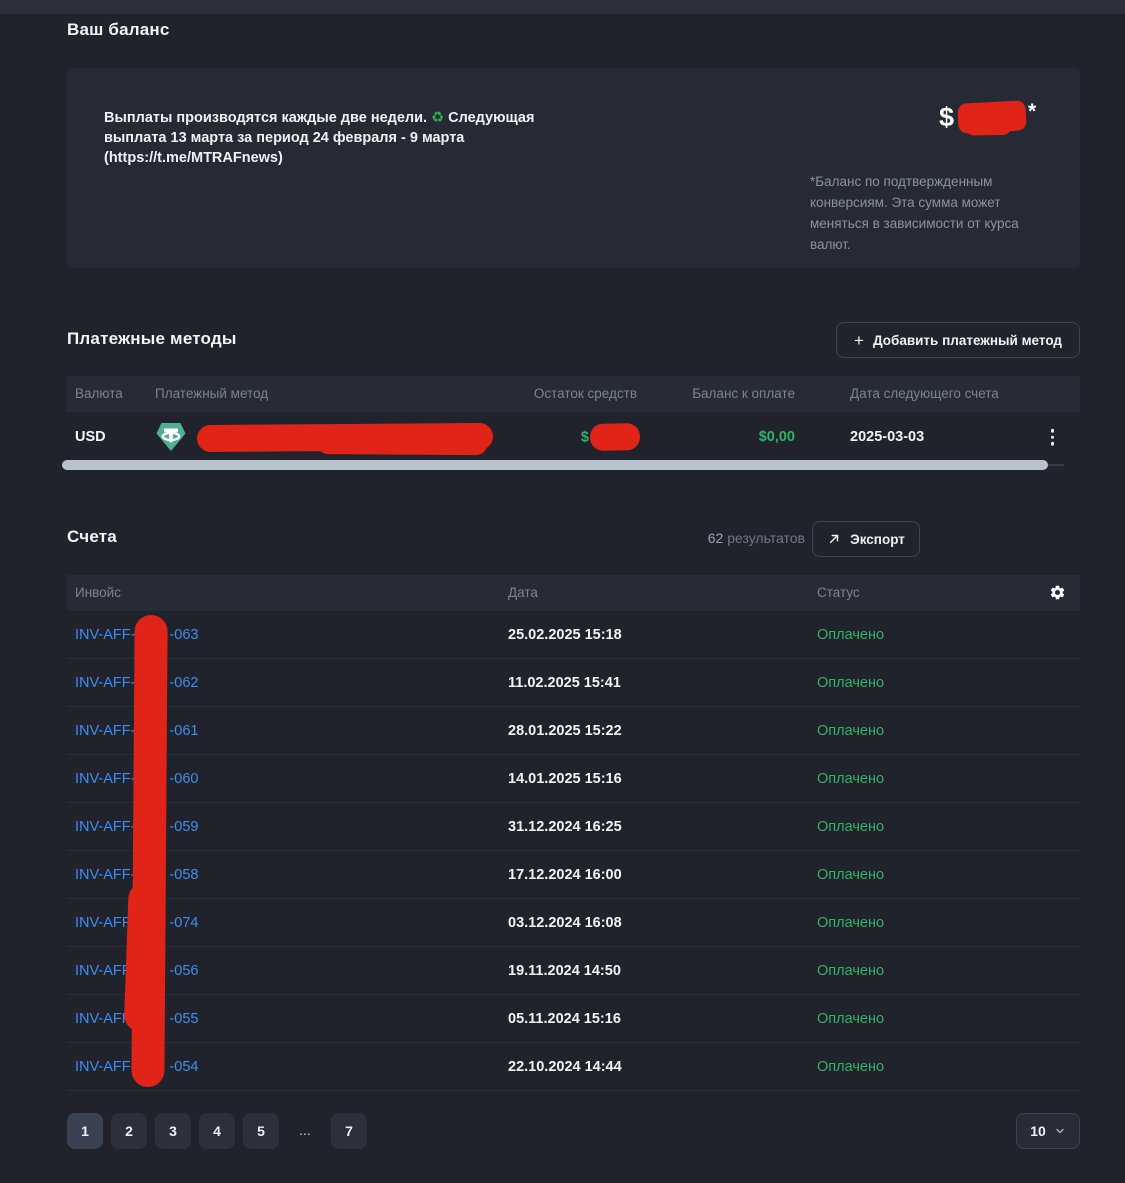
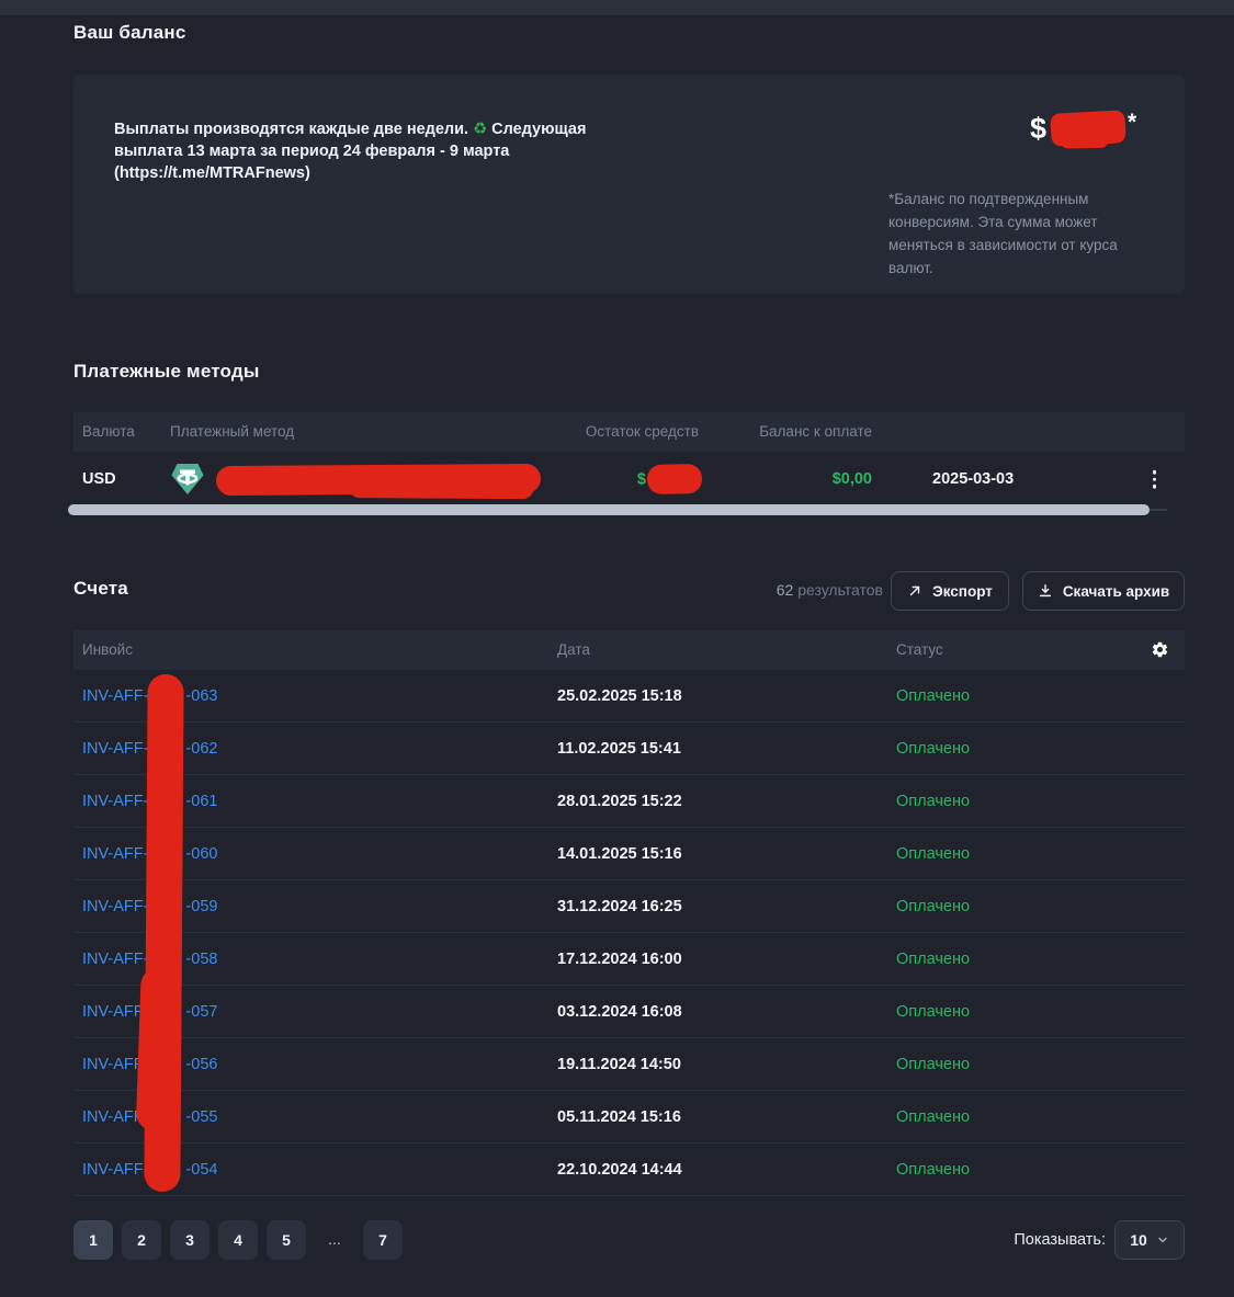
  Ваш баланс
  Выплаты производятся каждые две недели. ♻ Следующая выплата 13 марта за период 24 февраля - 9 марта (https://t.me/MTRAFnews)
  $
  *
  *Баланс по подтвержденным конверсиям. Эта сумма может меняться в зависимости от курса валют.
  Платежные методы
- +
- Добавить платежный метод
  Валюта
  Платежный метод
  Остаток средств
  Баланс к оплате
- Дата следующего счета
  USD
  $
  $0,00
  2025-03-03
  Счета
  62 результатов
  Экспорт
+ Скачать архив
  Инвойс
  Дата
  Статус
  INV-AFF- -063
  25.02.2025 15:18
  Оплачено
  INV-AFF- -062
  11.02.2025 15:41
  Оплачено
  INV-AFF -061
  28.01.2025 15:22
  Оплачено
  INV-AFF -060
  14.01.2025 15:16
  Оплачено
  INV-AFF -059
  31.12.2024 16:25
  Оплачено
  INV-AFF -058
  17.12.2024 16:00
  Оплачено
- INV-AFF -074
+ INV-AFF -057
  03.12.2024 16:08
  Оплачено
  INV-AF -056
  19.11.2024 14:50
  Оплачено
  INV-AF -055
  05.11.2024 15:16
  Оплачено
  INV-AFF -054
  22.10.2024 14:44
  Оплачено
  1
  2
  3
  4
  5
  ...
  7
+ Показывать:
  10
